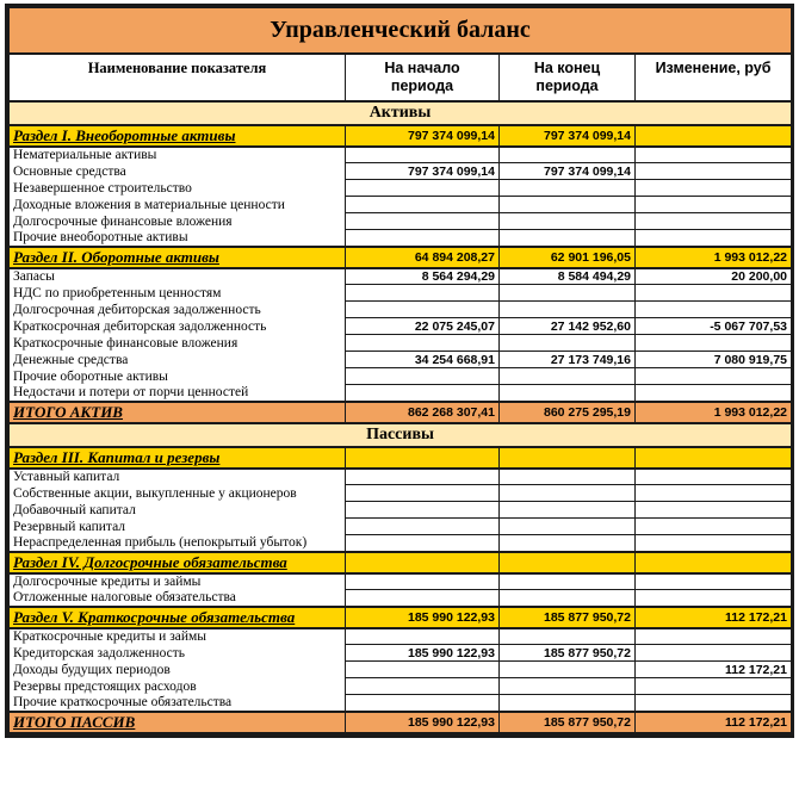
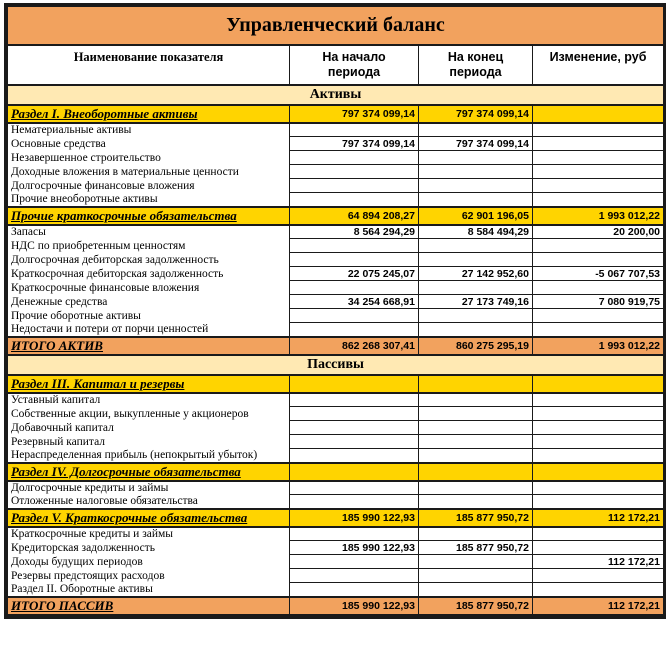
  Управленческий баланс
  Наименование показателя	На начало периода	На конец периода	Изменение, руб
  Активы
  Раздел I. Внеоборотные активы	797 374 099,14	797 374 099,14
  Нематериальные активы
  Основные средства	797 374 099,14	797 374 099,14
  Незавершенное строительство
  Доходные вложения в материальные ценности
  Долгосрочные финансовые вложения
  Прочие внеоборотные активы
- Раздел II. Оборотные активы	64 894 208,27	62 901 196,05	1 993 012,22
+ Прочие краткосрочные обязательства	64 894 208,27	62 901 196,05	1 993 012,22
  Запасы	8 564 294,29	8 584 494,29	20 200,00
  НДС по приобретенным ценностям
  Долгосрочная дебиторская задолженность
  Краткосрочная дебиторская задолженность	22 075 245,07	27 142 952,60	-5 067 707,53
  Краткосрочные финансовые вложения
  Денежные средства	34 254 668,91	27 173 749,16	7 080 919,75
  Прочие оборотные активы
  Недостачи и потери от порчи ценностей
  ИТОГО АКТИВ	862 268 307,41	860 275 295,19	1 993 012,22
  Пассивы
  Раздел III. Капитал и резервы
  Уставный капитал
  Собственные акции, выкупленные у акционеров
  Добавочный капитал
  Резервный капитал
  Нераспределенная прибыль (непокрытый убыток)
  Раздел IV. Долгосрочные обязательства
  Долгосрочные кредиты и займы
  Отложенные налоговые обязательства
  Раздел V. Краткосрочные обязательства	185 990 122,93	185 877 950,72	112 172,21
  Краткосрочные кредиты и займы
  Кредиторская задолженность	185 990 122,93	185 877 950,72
  Доходы будущих периодов			112 172,21
  Резервы предстоящих расходов
- Прочие краткосрочные обязательства
+ Раздел II. Оборотные активы
  ИТОГО ПАССИВ	185 990 122,93	185 877 950,72	112 172,21
